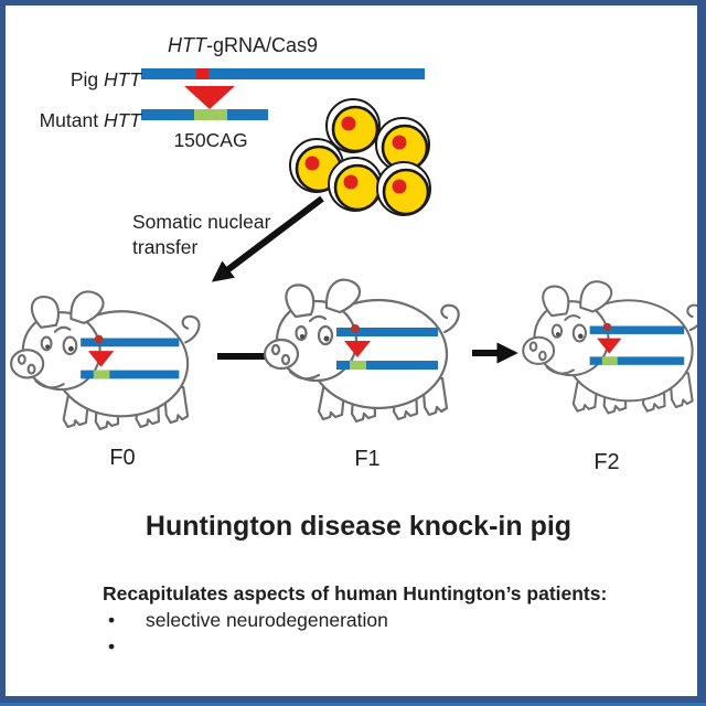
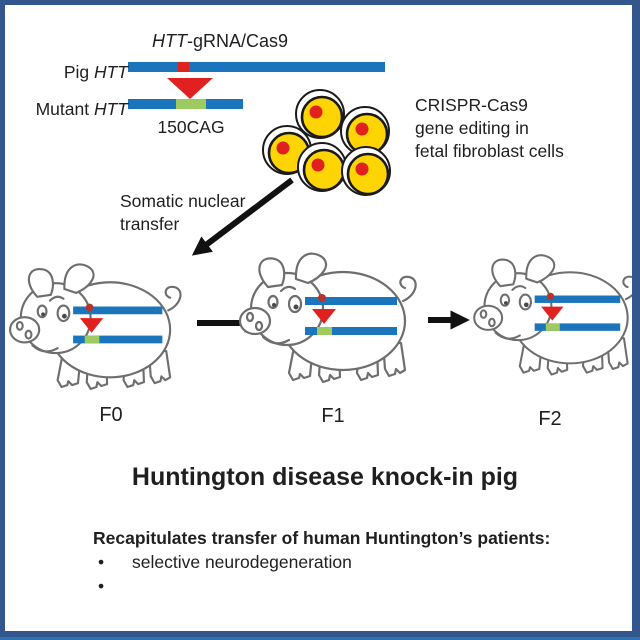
  HTT-gRNA/Cas9
  Pig HTT
  Mutant HTT
  150CAG
+ CRISPR-Cas9
+ gene editing in
+ fetal fibroblast cells
  Somatic nuclear
  transfer
  F0
  F1
  F2
  Huntington disease knock-in pig
- Recapitulates aspects of human Huntington’s patients:
+ Recapitulates transfer of human Huntington’s patients:
  •
  selective neurodegeneration
  •
